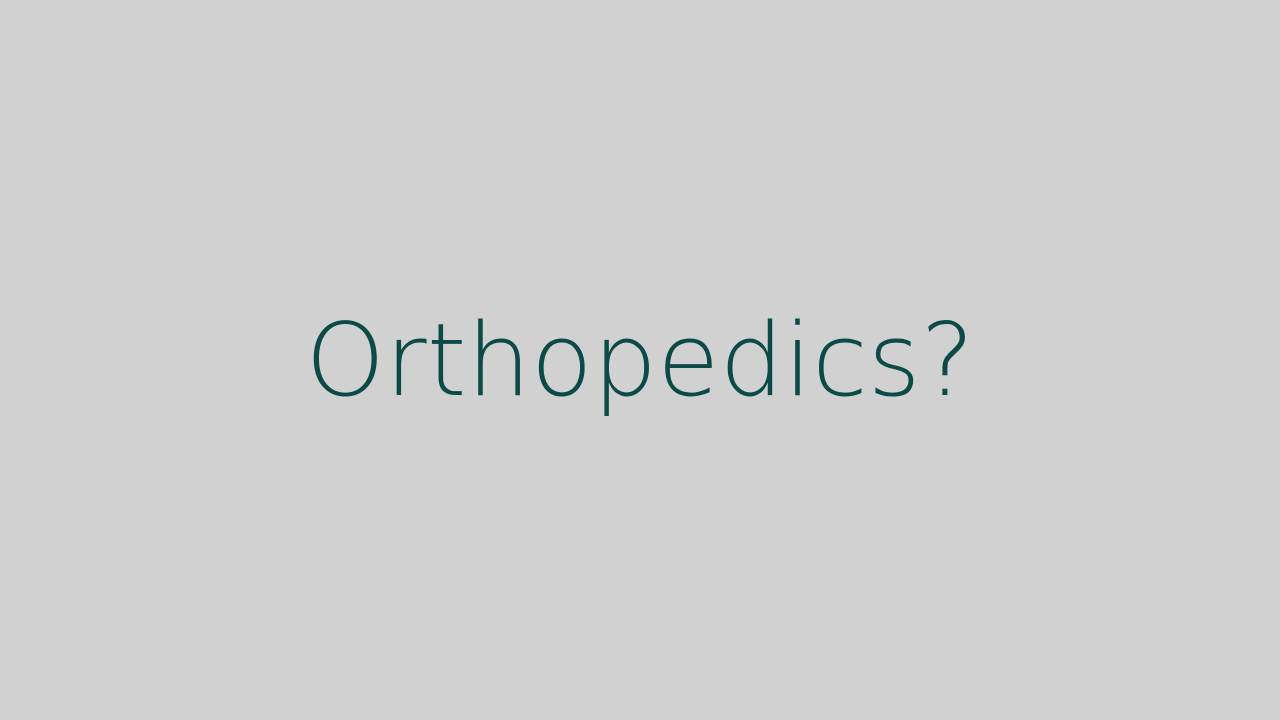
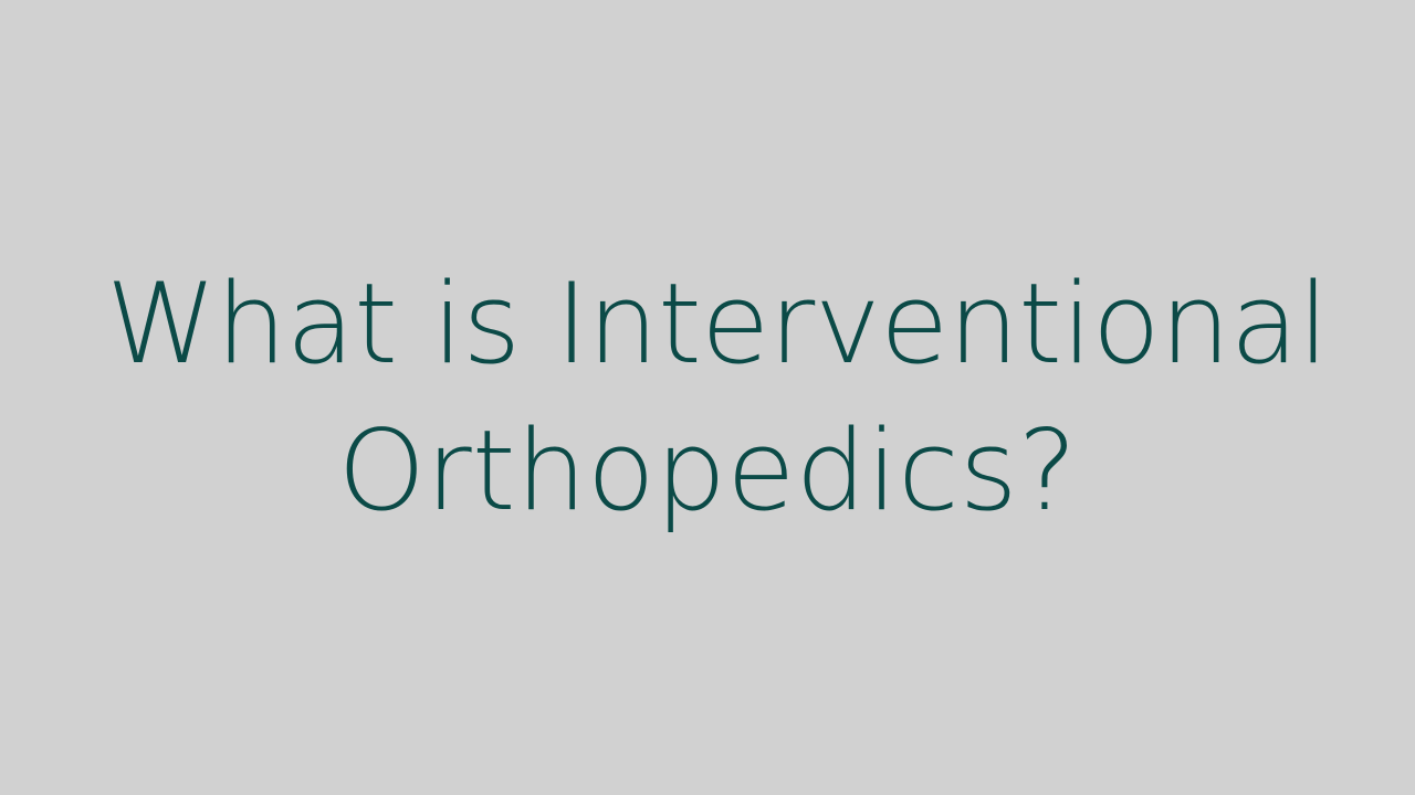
+ What is Interventional
  Orthopedics?
